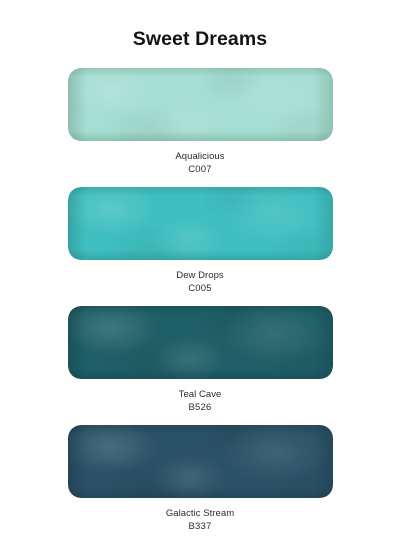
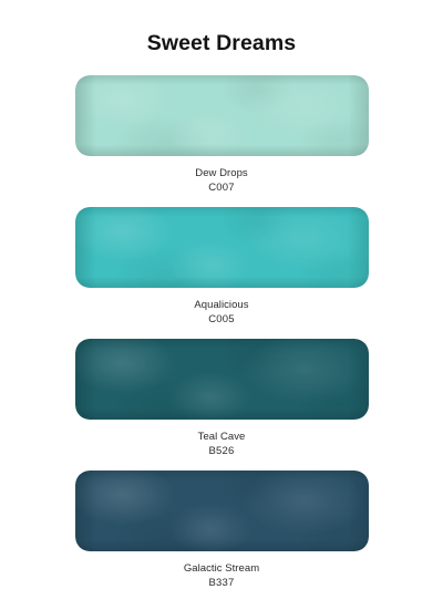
  Sweet Dreams
- Aqualicious
+ Dew Drops
  C007
- Dew Drops
+ Aqualicious
  C005
  Teal Cave
  B526
  Galactic Stream
  B337
